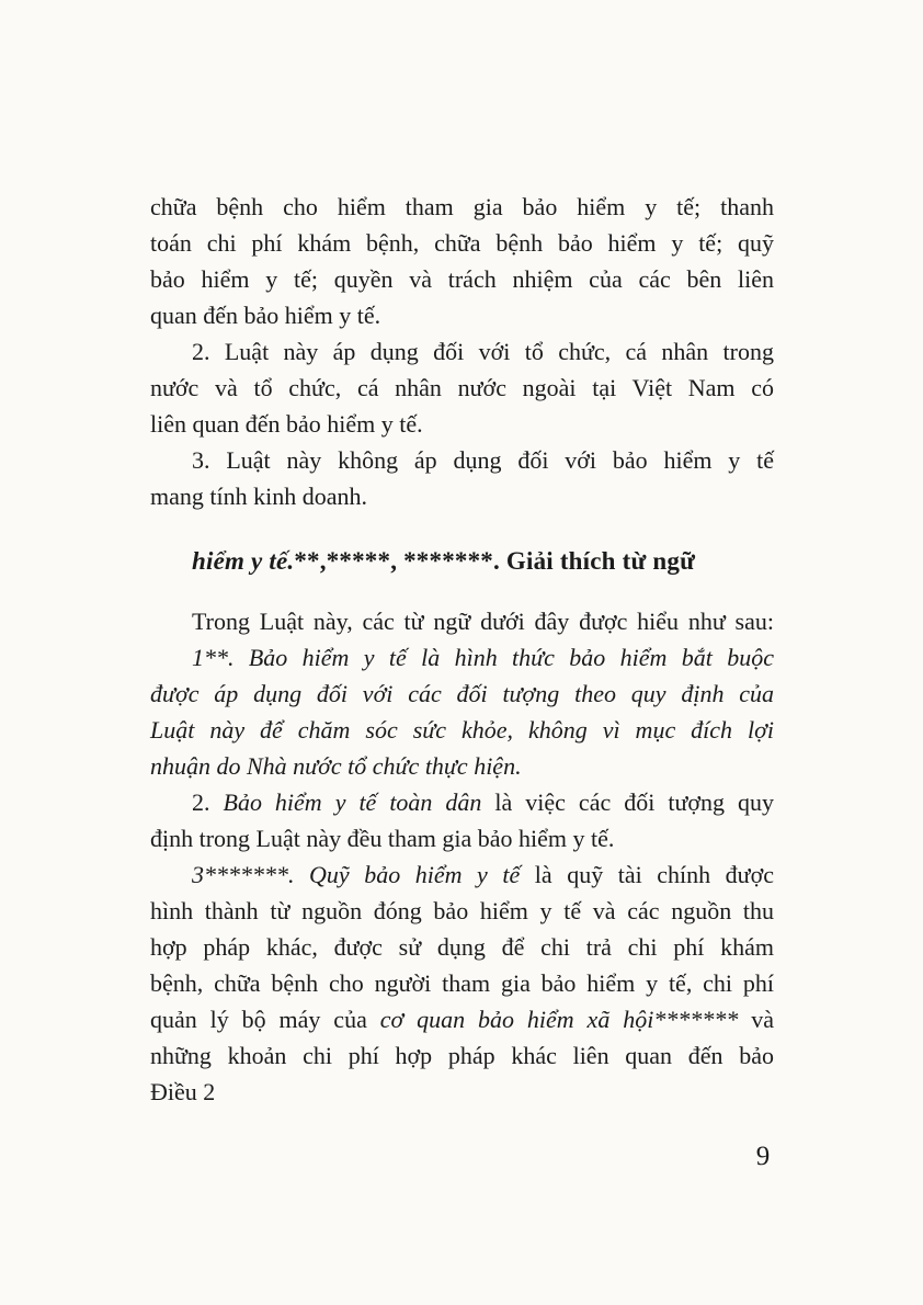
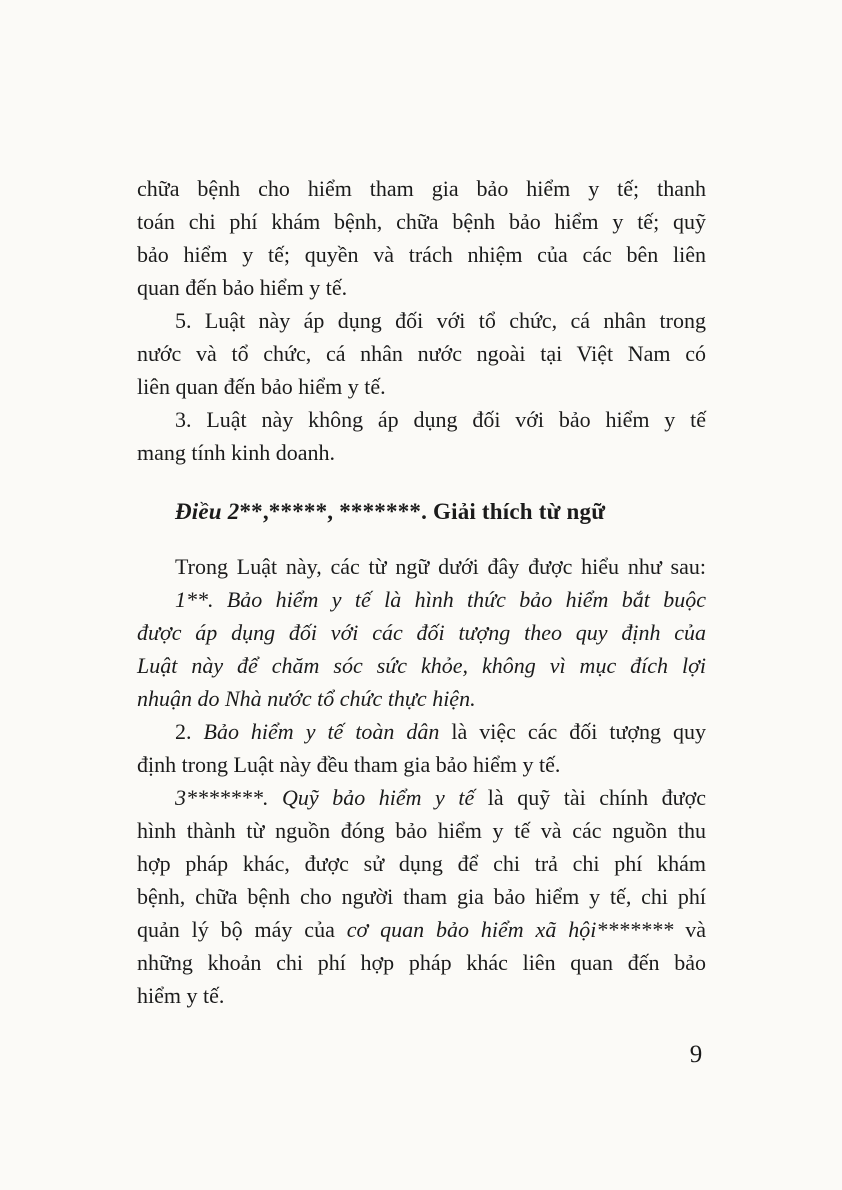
  chữa bệnh cho hiểm tham gia bảo hiểm y tế; thanh
  toán chi phí khám bệnh, chữa bệnh bảo hiểm y tế; quỹ
  bảo hiểm y tế; quyền và trách nhiệm của các bên liên
  quan đến bảo hiểm y tế.
- 2. Luật này áp dụng đối với tổ chức, cá nhân trong
+ 5. Luật này áp dụng đối với tổ chức, cá nhân trong
  nước và tổ chức, cá nhân nước ngoài tại Việt Nam có
  liên quan đến bảo hiểm y tế.
  3. Luật này không áp dụng đối với bảo hiểm y tế
  mang tính kinh doanh.
- hiểm y tế.**,*****, *******. Giải thích từ ngữ
+ Điều 2**,*****, *******. Giải thích từ ngữ
  Trong Luật này, các từ ngữ dưới đây được hiểu như sau:
  1**. Bảo hiểm y tế là hình thức bảo hiểm bắt buộc
  được áp dụng đối với các đối tượng theo quy định của
  Luật này để chăm sóc sức khỏe, không vì mục đích lợi
  nhuận do Nhà nước tổ chức thực hiện.
  2. Bảo hiểm y tế toàn dân là việc các đối tượng quy
  định trong Luật này đều tham gia bảo hiểm y tế.
  3*******. Quỹ bảo hiểm y tế là quỹ tài chính được
  hình thành từ nguồn đóng bảo hiểm y tế và các nguồn thu
  hợp pháp khác, được sử dụng để chi trả chi phí khám
  bệnh, chữa bệnh cho người tham gia bảo hiểm y tế, chi phí
  quản lý bộ máy của cơ quan bảo hiểm xã hội******* và
  những khoản chi phí hợp pháp khác liên quan đến bảo
- Điều 2
+ hiểm y tế.
  9
